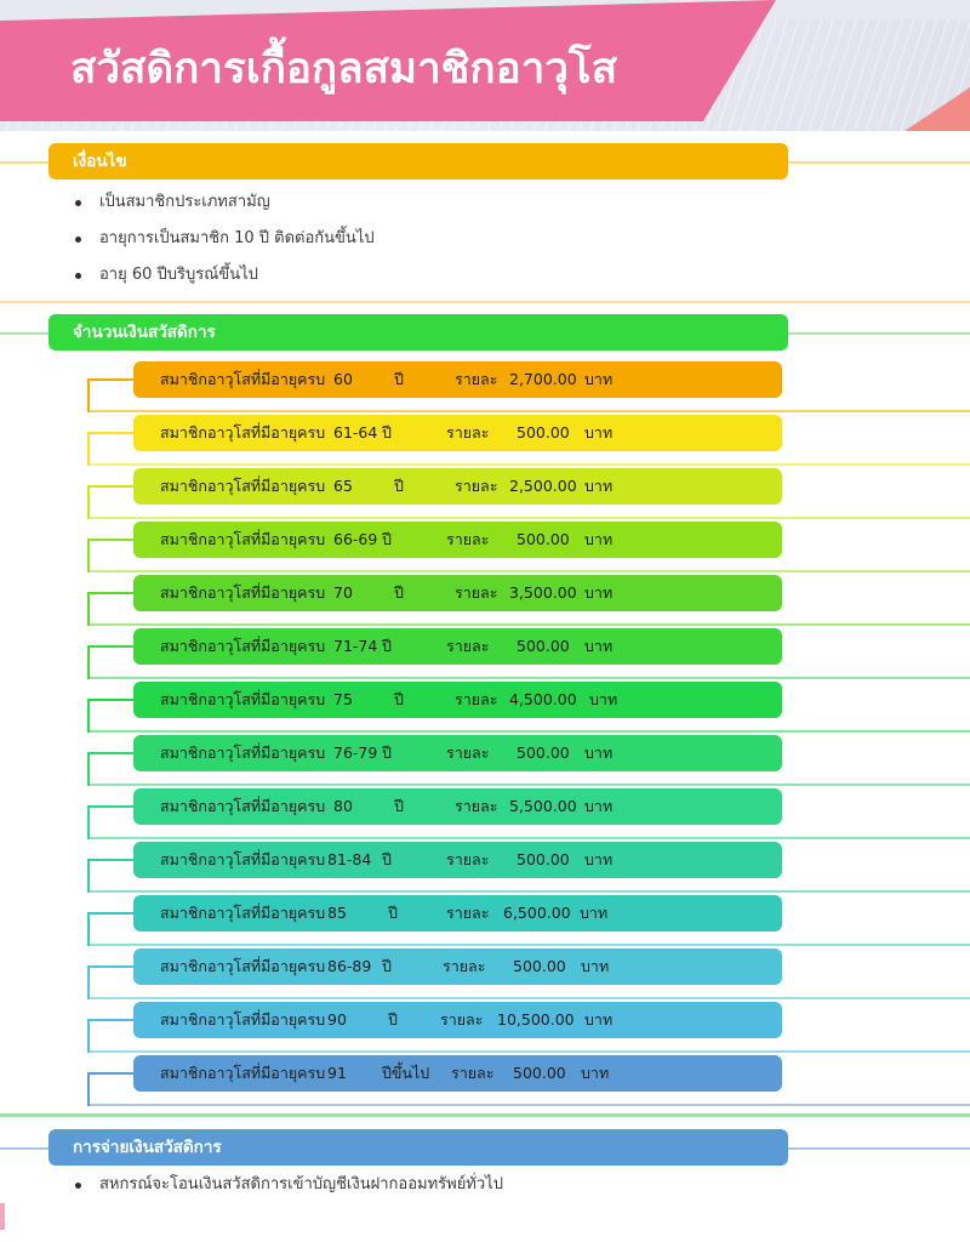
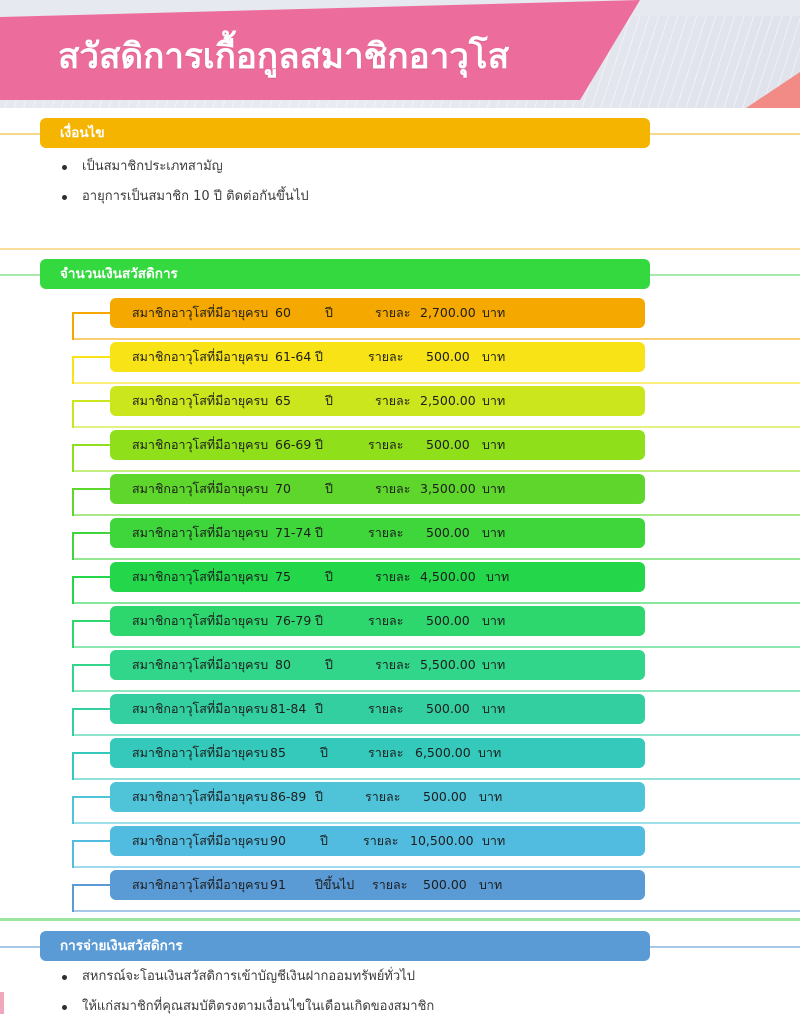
  สวัสดิการเกื้อกูลสมาชิกอาวุโส
  เงื่อนไข
  เป็นสมาชิกประเภทสามัญ
  อายุการเป็นสมาชิก 10 ปี ติดต่อกันขึ้นไป
- อายุ 60 ปีบริบูรณ์ขึ้นไป
  จำนวนเงินสวัสดิการ
  สมาชิกอาวุโสที่มีอายุครบ
  60
  ปี
  รายละ
  2,700.00
  บาท
  สมาชิกอาวุโสที่มีอายุครบ
  61-64
  ปี
  รายละ
  500.00
  บาท
  สมาชิกอาวุโสที่มีอายุครบ
  65
  ปี
  รายละ
  2,500.00
  บาท
  สมาชิกอาวุโสที่มีอายุครบ
  66-69
  ปี
  รายละ
  500.00
  บาท
  สมาชิกอาวุโสที่มีอายุครบ
  70
  ปี
  รายละ
  3,500.00
  บาท
  สมาชิกอาวุโสที่มีอายุครบ
  71-74
  ปี
  รายละ
  500.00
  บาท
  สมาชิกอาวุโสที่มีอายุครบ
  75
  ปี
  รายละ
  4,500.00
  บาท
  สมาชิกอาวุโสที่มีอายุครบ
  76-79
  ปี
  รายละ
  500.00
  บาท
  สมาชิกอาวุโสที่มีอายุครบ
  80
  ปี
  รายละ
  5,500.00
  บาท
  สมาชิกอาวุโสที่มีอายุครบ
  81-84
  ปี
  รายละ
  500.00
  บาท
  สมาชิกอาวุโสที่มีอายุครบ
  85
  ปี
  รายละ
  6,500.00
  บาท
  สมาชิกอาวุโสที่มีอายุครบ
  86-89
  ปี
  รายละ
  500.00
  บาท
  สมาชิกอาวุโสที่มีอายุครบ
  90
  ปี
  รายละ
  10,500.00
  บาท
  สมาชิกอาวุโสที่มีอายุครบ
  91
  ปีขึ้นไป
  รายละ
  500.00
  บาท
  การจ่ายเงินสวัสดิการ
  สหกรณ์จะโอนเงินสวัสดิการเข้าบัญชีเงินฝากออมทรัพย์ทั่วไป
+ ให้แก่สมาชิกที่คุณสมบัติตรงตามเงื่อนไขในเดือนเกิดของสมาชิก
